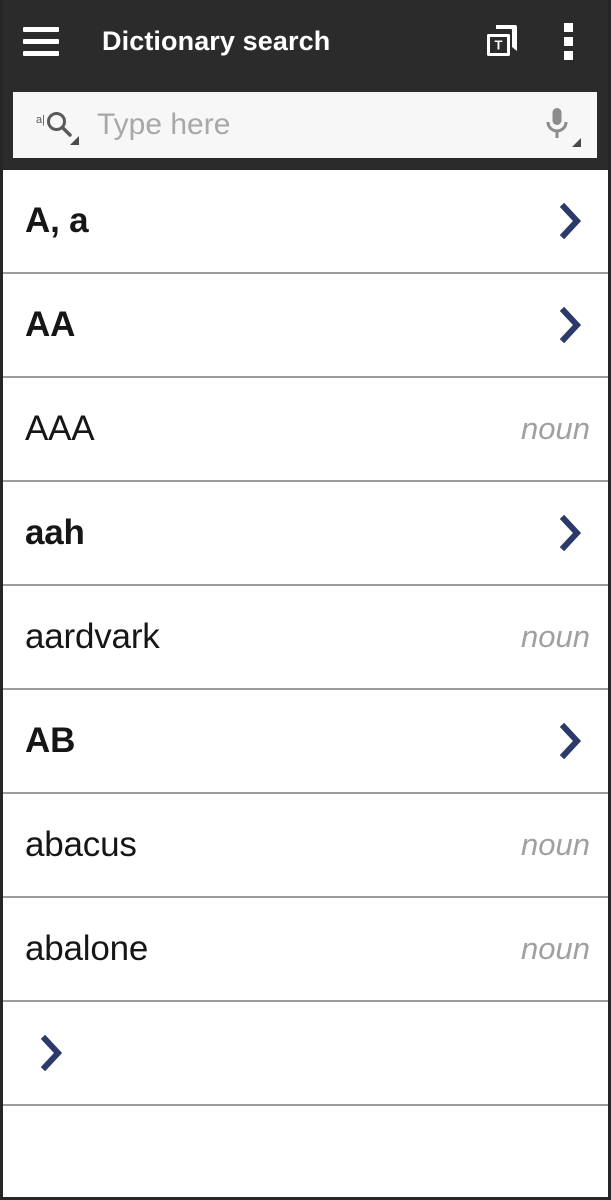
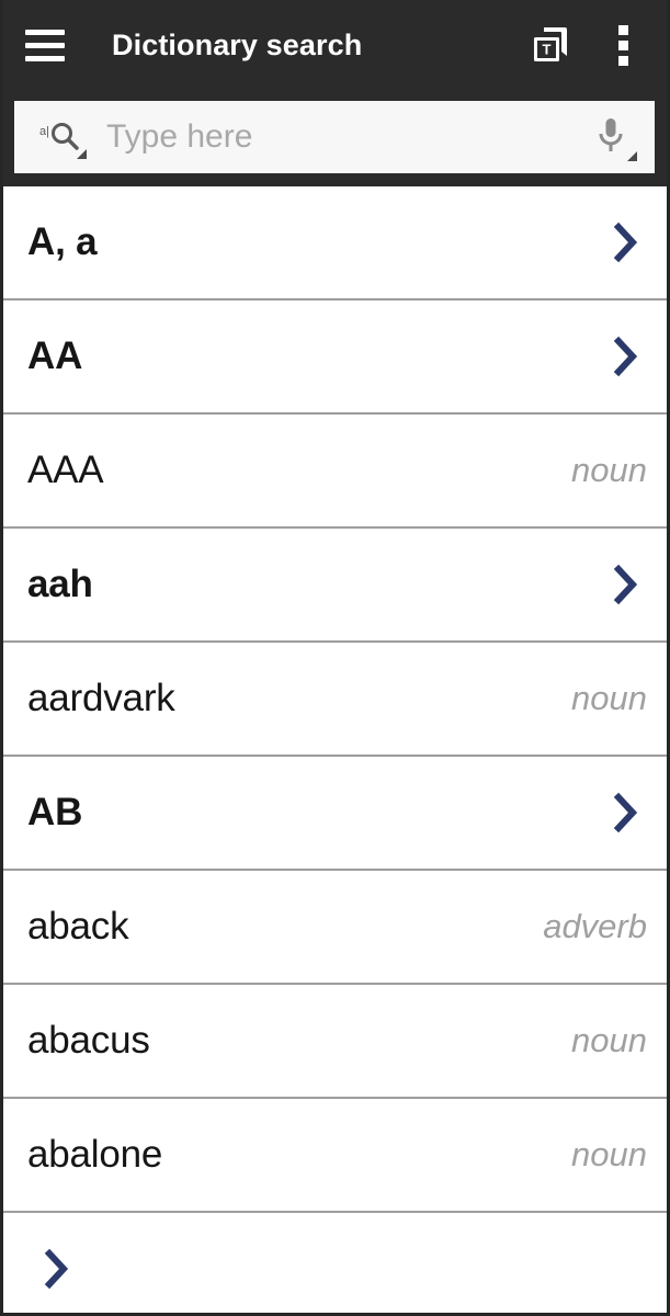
  Dictionary search
  T
  a|
  Type here
  A, a
  AA
  AAA
  noun
  aah
  aardvark
  noun
  AB
+ aback
+ adverb
  abacus
  noun
  abalone
  noun
